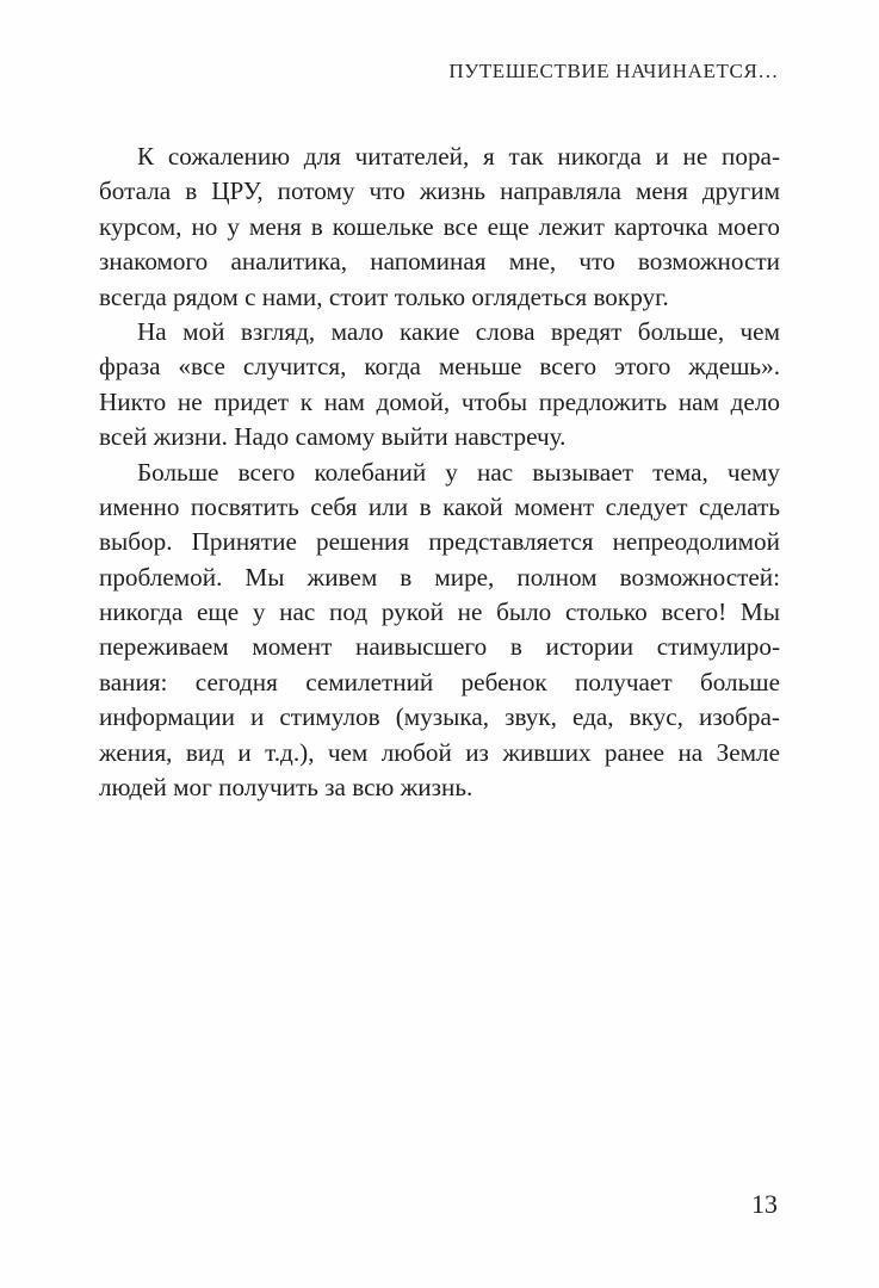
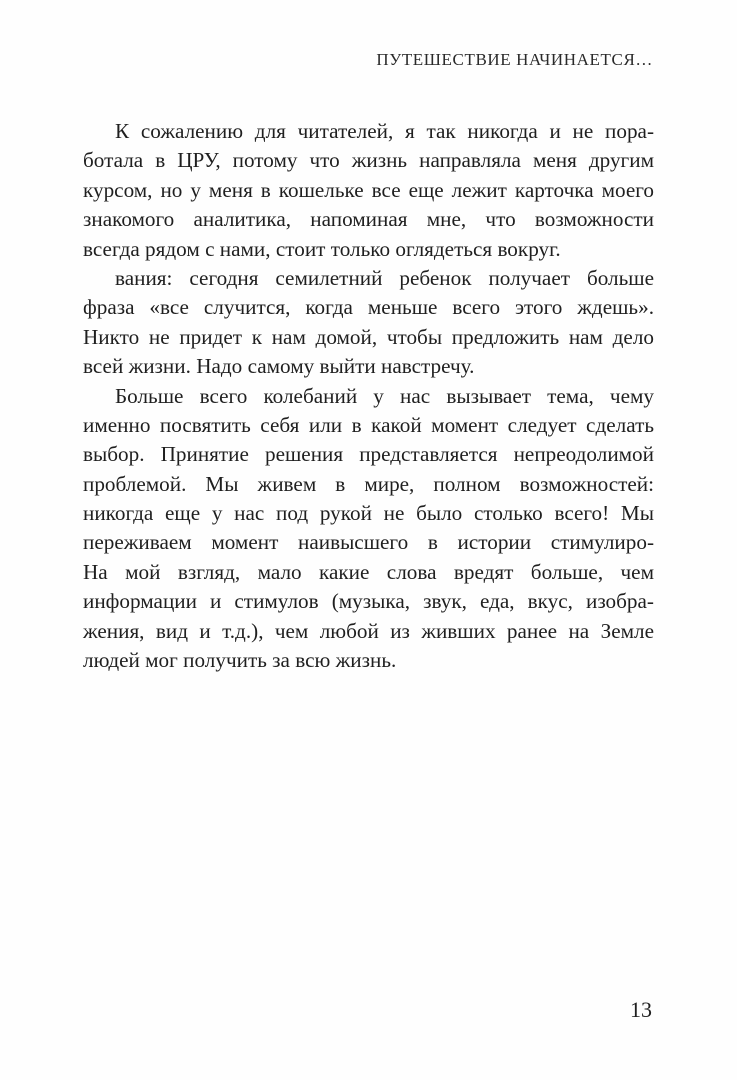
  ПУТЕШЕСТВИЕ НАЧИНАЕТСЯ…
  К сожалению для читателей, я так никогда и не пора-
  ботала в ЦРУ, потому что жизнь направляла меня другим
  курсом, но у меня в кошельке все еще лежит карточка моего
  знакомого аналитика, напоминая мне, что возможности
  всегда рядом с нами, стоит только оглядеться вокруг.
- На мой взгляд, мало какие слова вредят больше, чем
+ вания: сегодня семилетний ребенок получает больше
  фраза «все случится, когда меньше всего этого ждешь».
  Никто не придет к нам домой, чтобы предложить нам дело
  всей жизни. Надо самому выйти навстречу.
  Больше всего колебаний у нас вызывает тема, чему
  именно посвятить себя или в какой момент следует сделать
  выбор. Принятие решения представляется непреодолимой
  проблемой. Мы живем в мире, полном возможностей:
  никогда еще у нас под рукой не было столько всего! Мы
  переживаем момент наивысшего в истории стимулиро-
- вания: сегодня семилетний ребенок получает больше
+ На мой взгляд, мало какие слова вредят больше, чем
  информации и стимулов (музыка, звук, еда, вкус, изобра-
  жения, вид и т.д.), чем любой из живших ранее на Земле
  людей мог получить за всю жизнь.
  13
